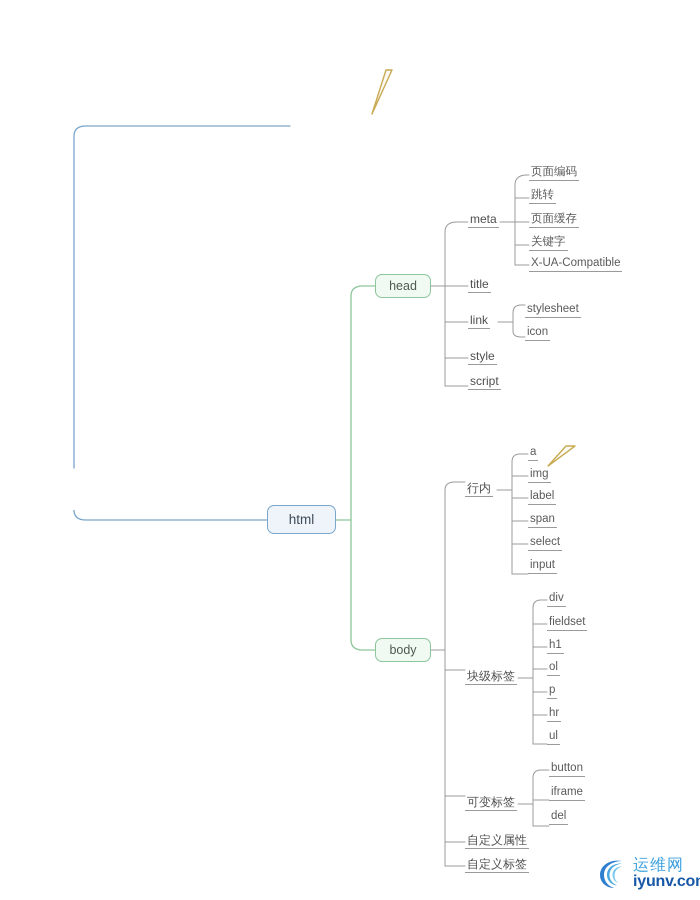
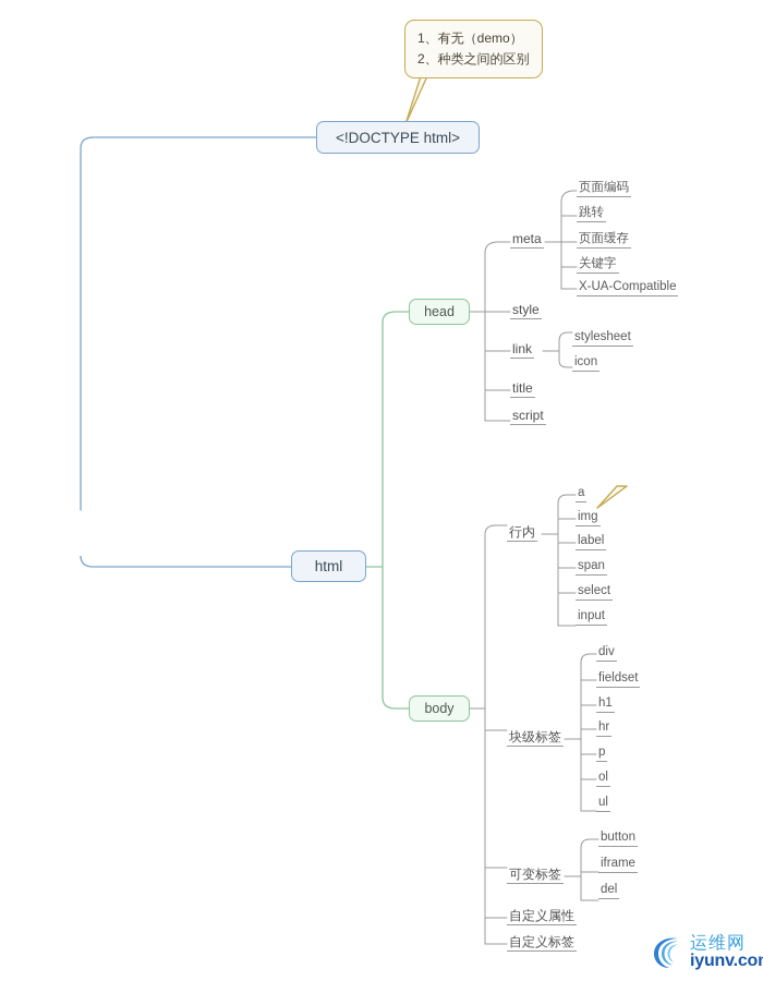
+ 1、有无（demo）
+ 2、种类之间的区别
+ <!DOCTYPE html>
  html
  head
  body
  meta
  页面编码
  跳转
  页面缓存
  关键字
  X-UA-Compatible
- title
+ style
  link
  stylesheet
  icon
- style
+ title
  script
  行内
  a
  img
  label
  span
  select
  input
  块级标签
  div
  fieldset
  h1
- ol
+ hr
  p
- hr
+ ol
  ul
  可变标签
  button
  iframe
  del
  自定义属性
  自定义标签
  运维网
  iyunv.co
